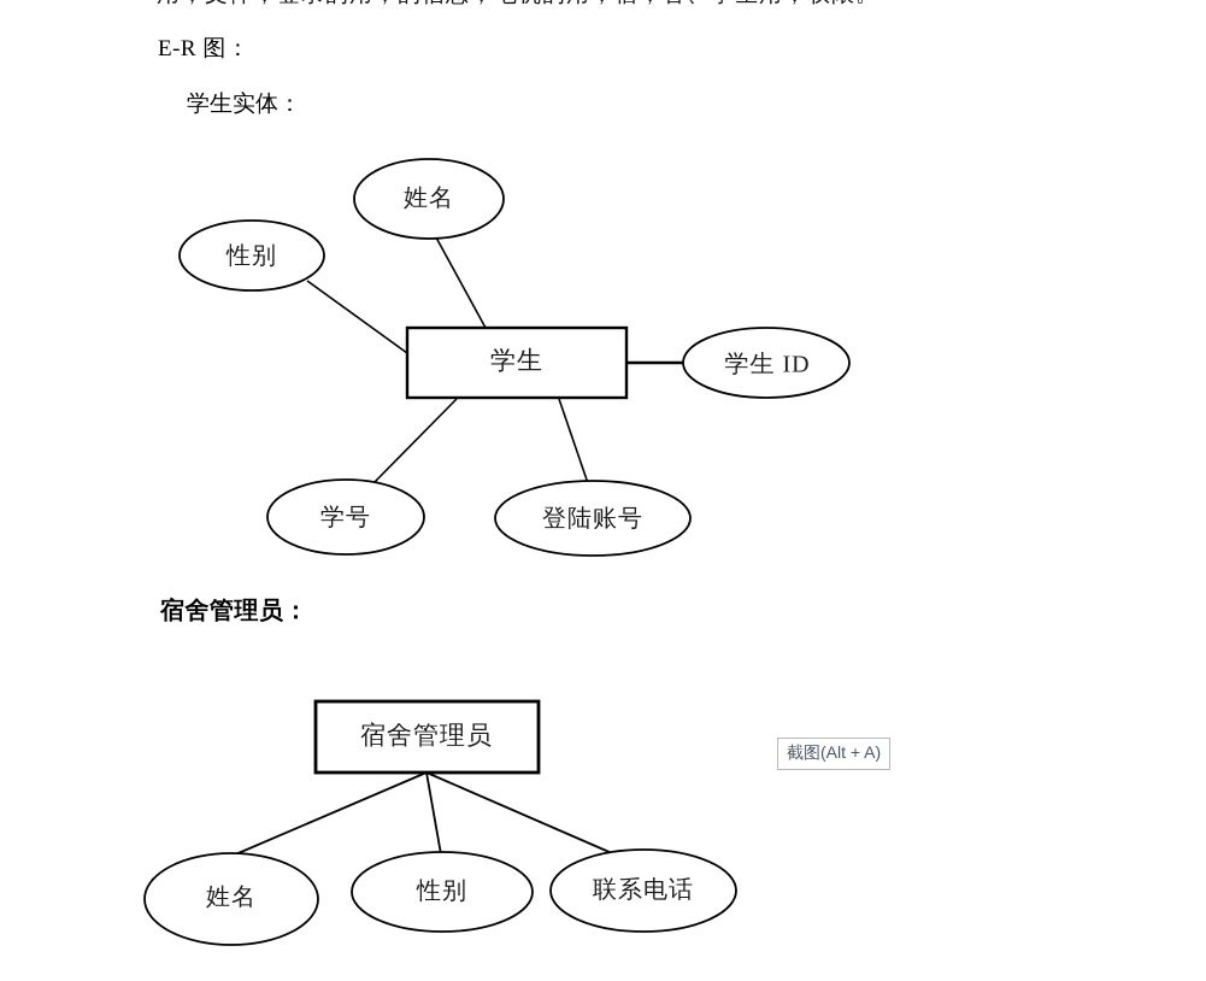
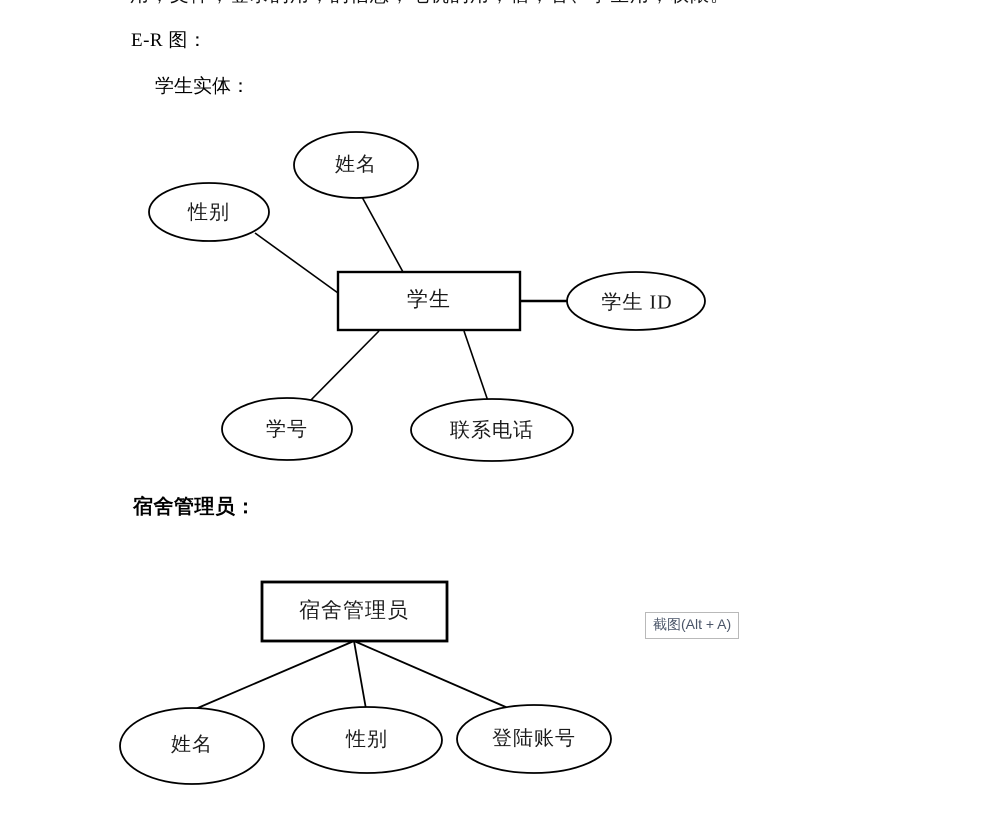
  E-R 图：
  学生实体：
  宿舍管理员：
  学生
  性别
  姓名
  学生 ID
  学号
- 登陆账号
+ 联系电话
  宿舍管理员
  姓名
  性别
- 联系电话
+ 登陆账号
  截图(Alt + A)
